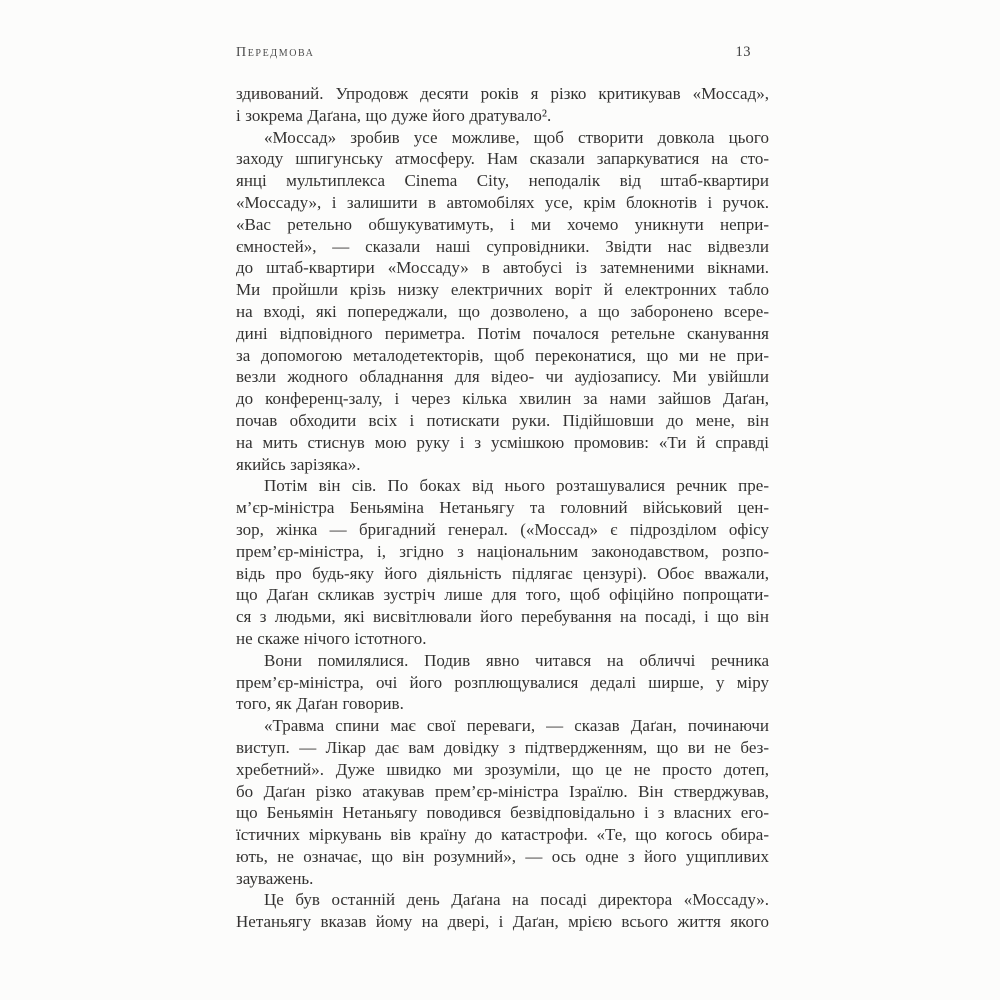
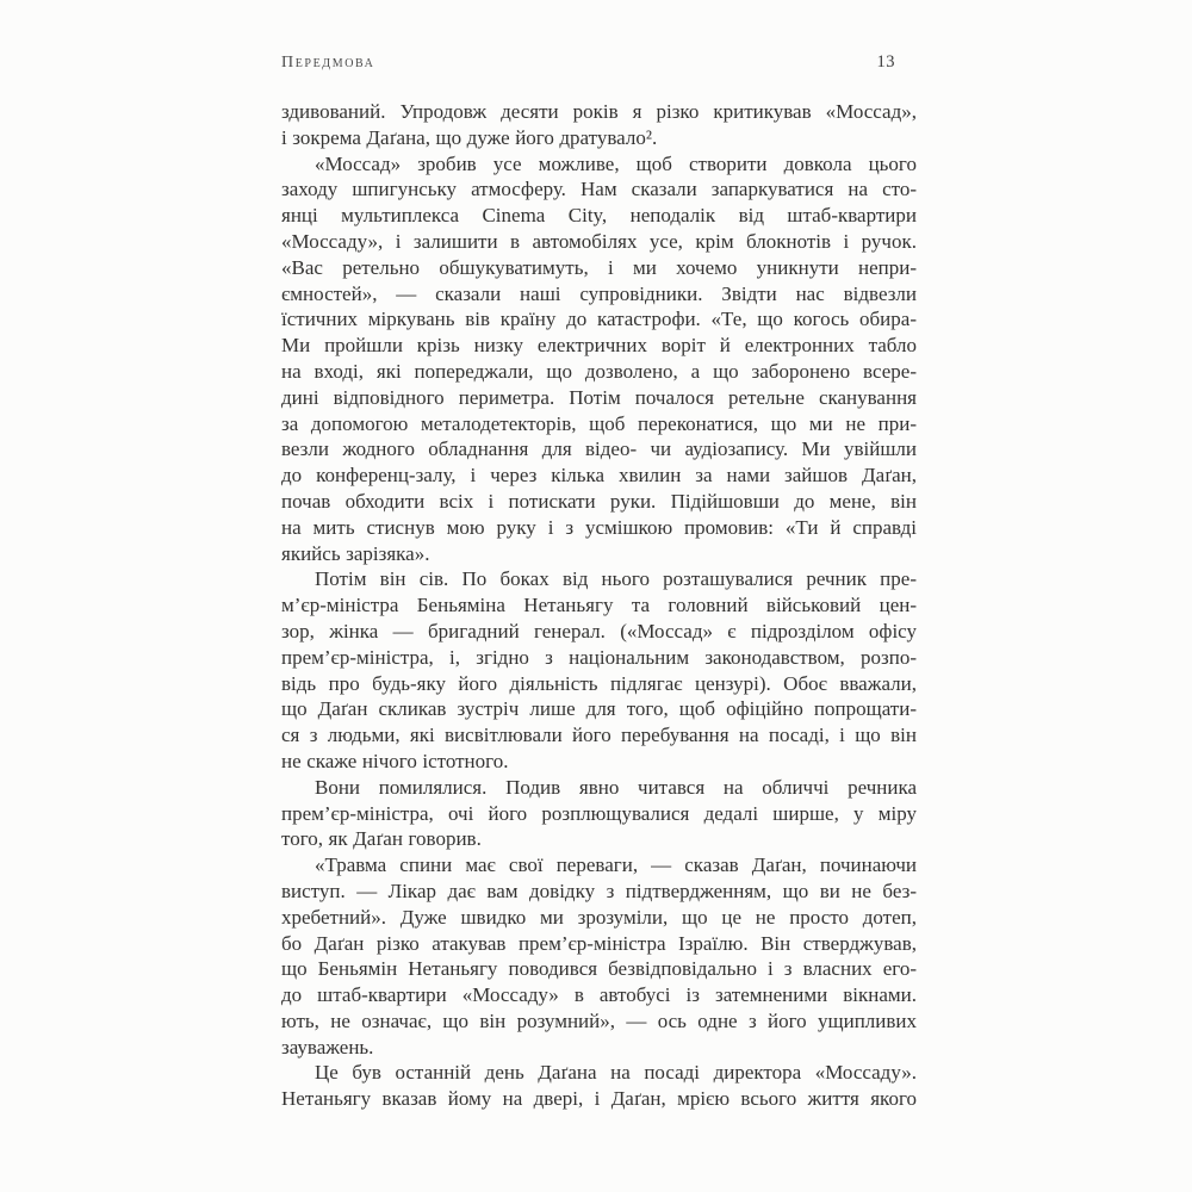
  Передмова
  13
  здивований. Упродовж десяти років я різко критикував «Моссад»,
  і зокрема Даґана, що дуже його дратувало².
  «Моссад» зробив усе можливе, щоб створити довкола цього
  заходу шпигунську атмосферу. Нам сказали запаркуватися на сто-
  янці мультиплекса Cinema City, неподалік від штаб-квартири
  «Моссаду», і залишити в автомобілях усе, крім блокнотів і ручок.
  «Вас ретельно обшукуватимуть, і ми хочемо уникнути непри-
  ємностей», — сказали наші супровідники. Звідти нас відвезли
- до штаб-квартири «Моссаду» в автобусі із затемненими вікнами.
+ їстичних міркувань вів країну до катастрофи. «Те, що когось обира-
  Ми пройшли крізь низку електричних воріт й електронних табло
  на вході, які попереджали, що дозволено, а що заборонено всере-
  дині відповідного периметра. Потім почалося ретельне сканування
  за допомогою металодетекторів, щоб переконатися, що ми не при-
  везли жодного обладнання для відео- чи аудіозапису. Ми увійшли
  до конференц-залу, і через кілька хвилин за нами зайшов Даґан,
  почав обходити всіх і потискати руки. Підійшовши до мене, він
  на мить стиснув мою руку і з усмішкою промовив: «Ти й справді
  якийсь зарізяка».
  Потім він сів. По боках від нього розташувалися речник пре-
  м’єр-міністра Беньяміна Нетаньягу та головний військовий цен-
  зор, жінка — бригадний генерал. («Моссад» є підрозділом офісу
  прем’єр-міністра, і, згідно з національним законодавством, розпо-
  відь про будь-яку його діяльність підлягає цензурі). Обоє вважали,
  що Даґан скликав зустріч лише для того, щоб офіційно попрощати-
  ся з людьми, які висвітлювали його перебування на посаді, і що він
  не скаже нічого істотного.
  Вони помилялися. Подив явно читався на обличчі речника
  прем’єр-міністра, очі його розплющувалися дедалі ширше, у міру
  того, як Даґан говорив.
  «Травма спини має свої переваги, — сказав Даґан, починаючи
  виступ. — Лікар дає вам довідку з підтвердженням, що ви не без-
  хребетний». Дуже швидко ми зрозуміли, що це не просто дотеп,
  бо Даґан різко атакував прем’єр-міністра Ізраїлю. Він стверджував,
  що Беньямін Нетаньягу поводився безвідповідально і з власних его-
- їстичних міркувань вів країну до катастрофи. «Те, що когось обира-
+ до штаб-квартири «Моссаду» в автобусі із затемненими вікнами.
  ють, не означає, що він розумний», — ось одне з його ущипливих
  зауважень.
  Це був останній день Даґана на посаді директора «Моссаду».
  Нетаньягу вказав йому на двері, і Даґан, мрією всього життя якого
